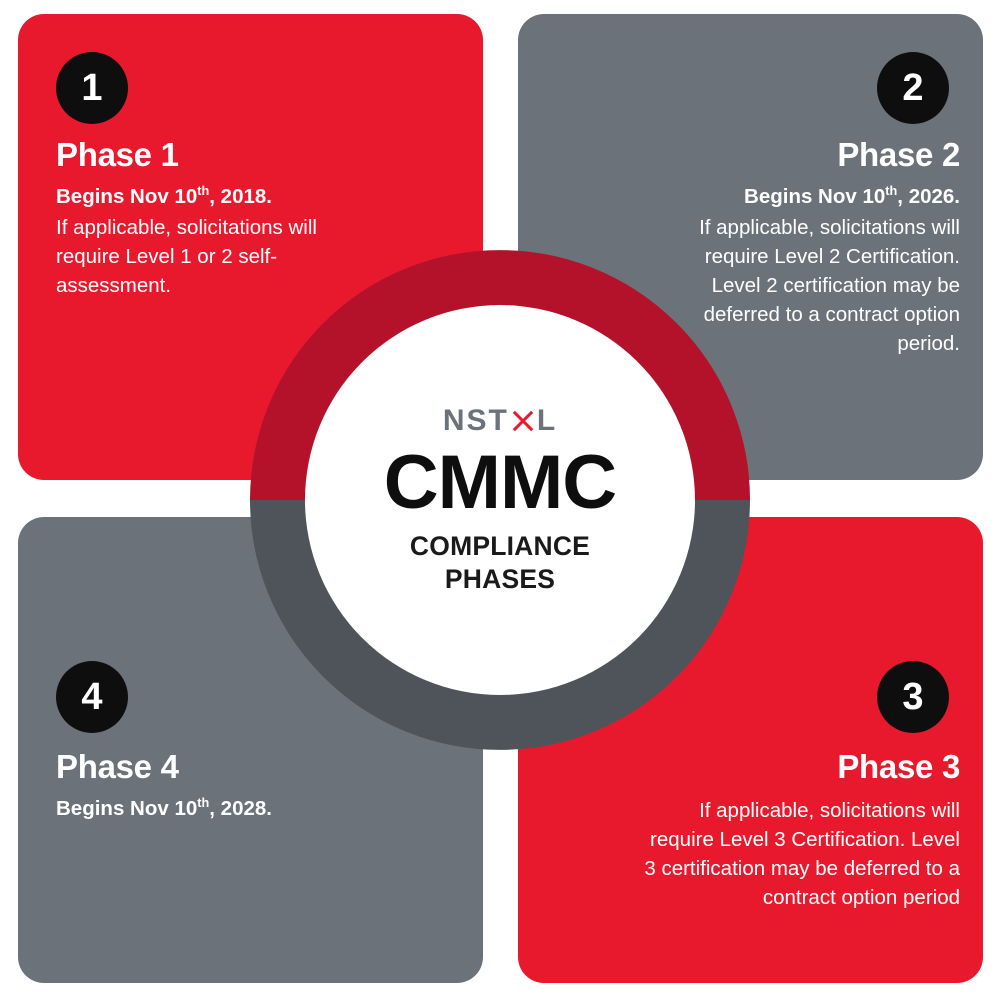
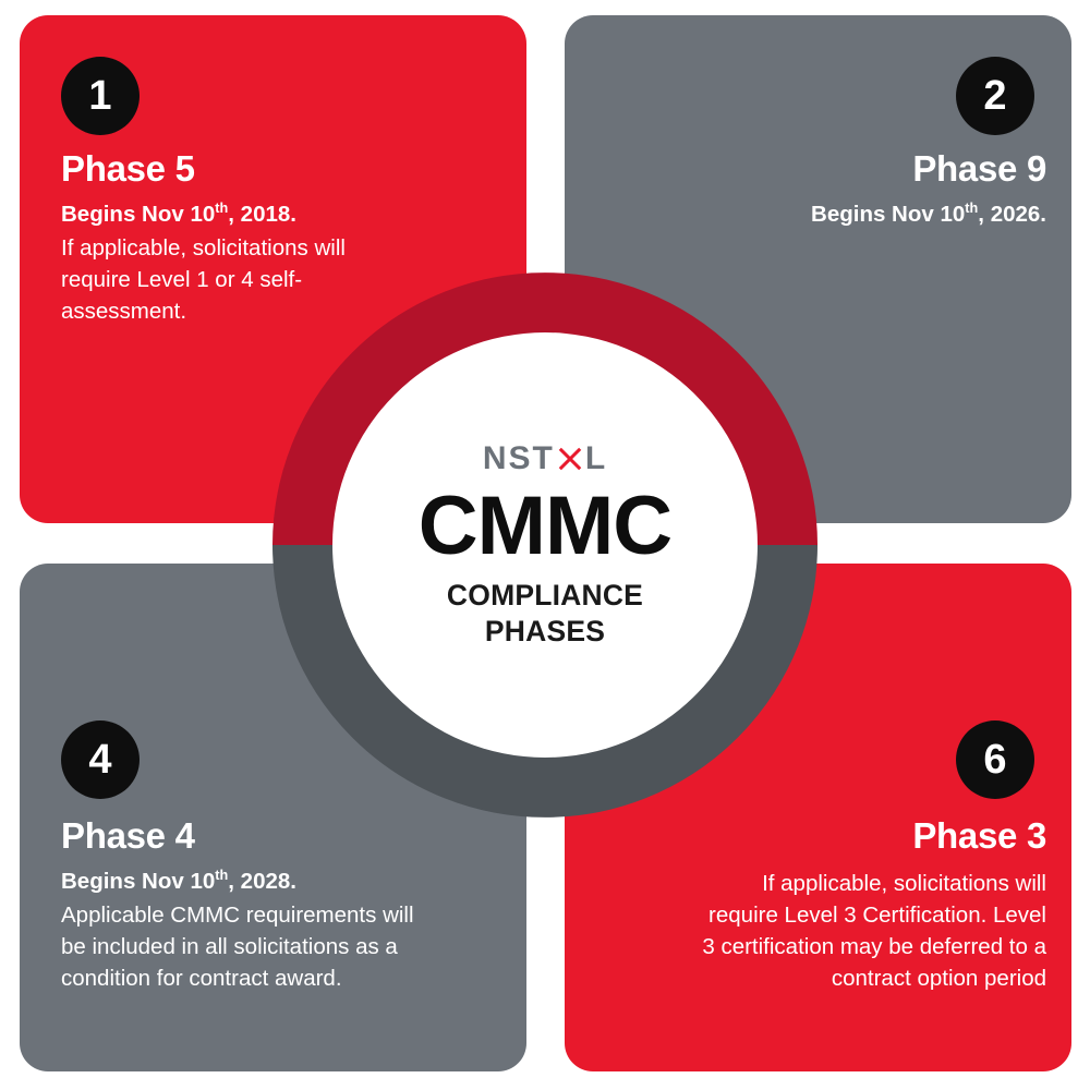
  1
- Phase 1
+ Phase 5
  Begins Nov 10th, 2018.
- If applicable, solicitations will require Level 1 or 2 self-assessment.
+ If applicable, solicitations will require Level 1 or 4 self-assessment.
  2
- Phase 2
+ Phase 9
  Begins Nov 10th, 2026.
- If applicable, solicitations will require Level 2 Certification. Level 2 certification may be deferred to a contract option period.
- 3
+ 6
  Phase 3
  If applicable, solicitations will require Level 3 Certification. Level 3 certification may be deferred to a contract option period
  4
  Phase 4
  Begins Nov 10th, 2028.
+ Applicable CMMC requirements will be included in all solicitations as a condition for contract award.
  NST
  L
  CMMC
  COMPLIANCE
  PHASES
